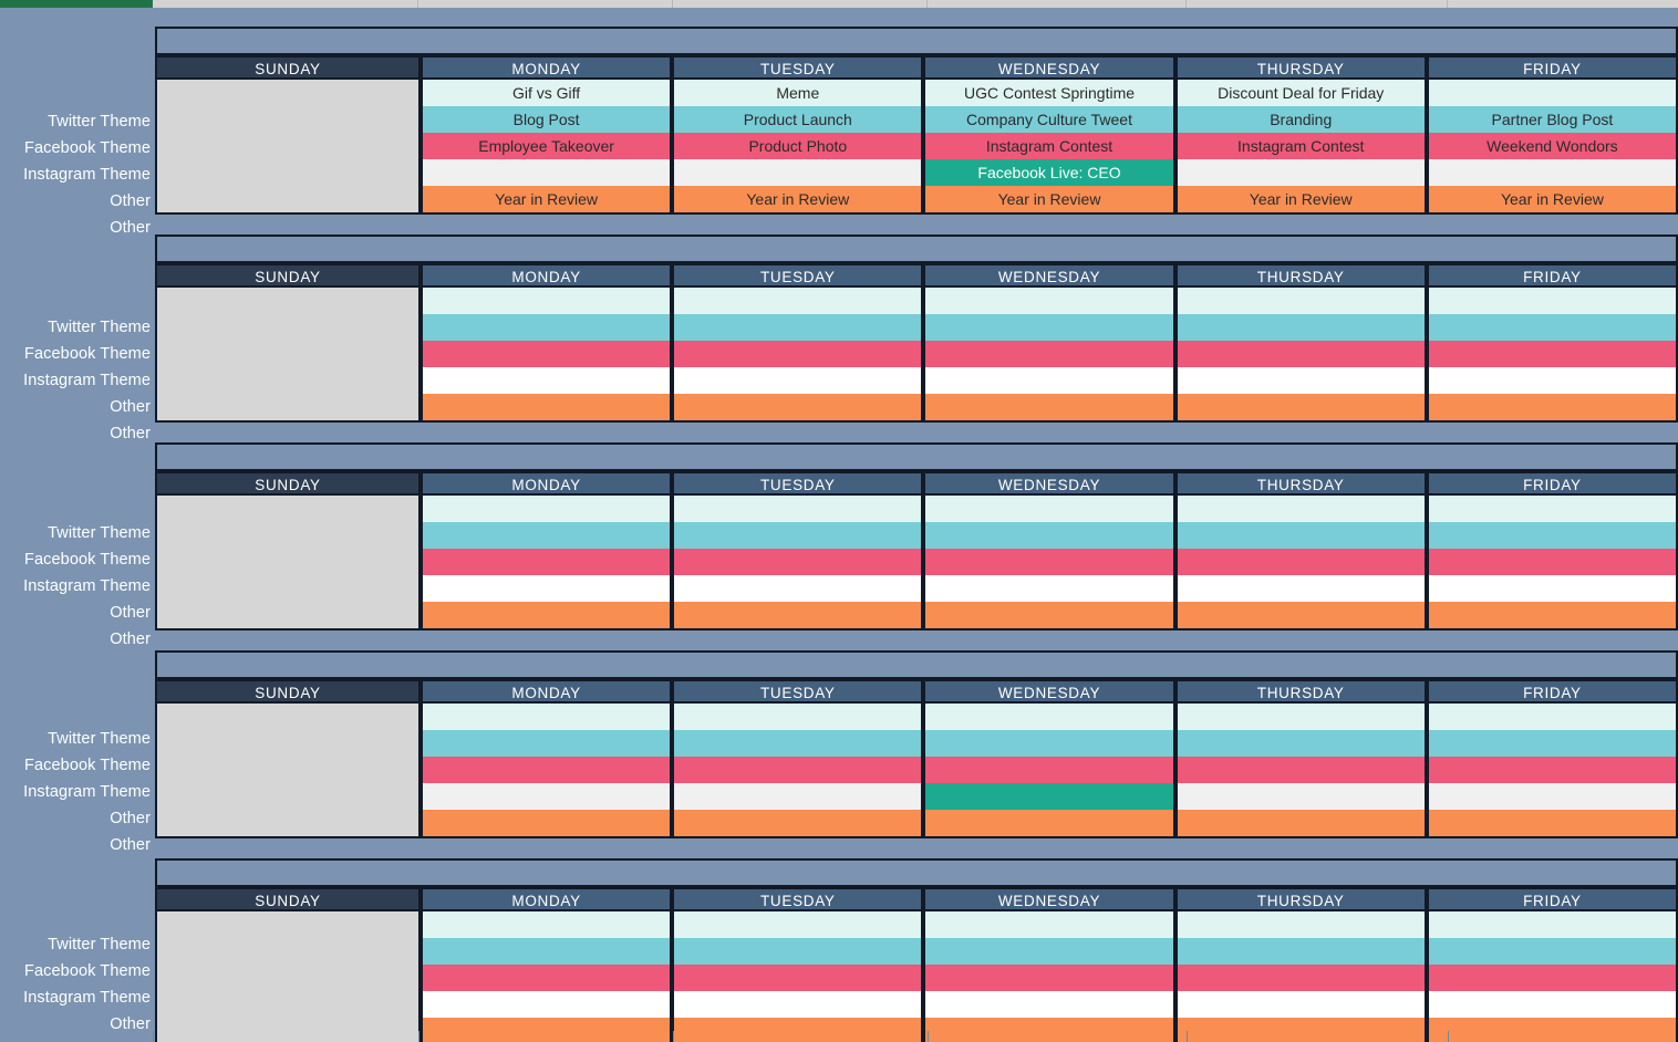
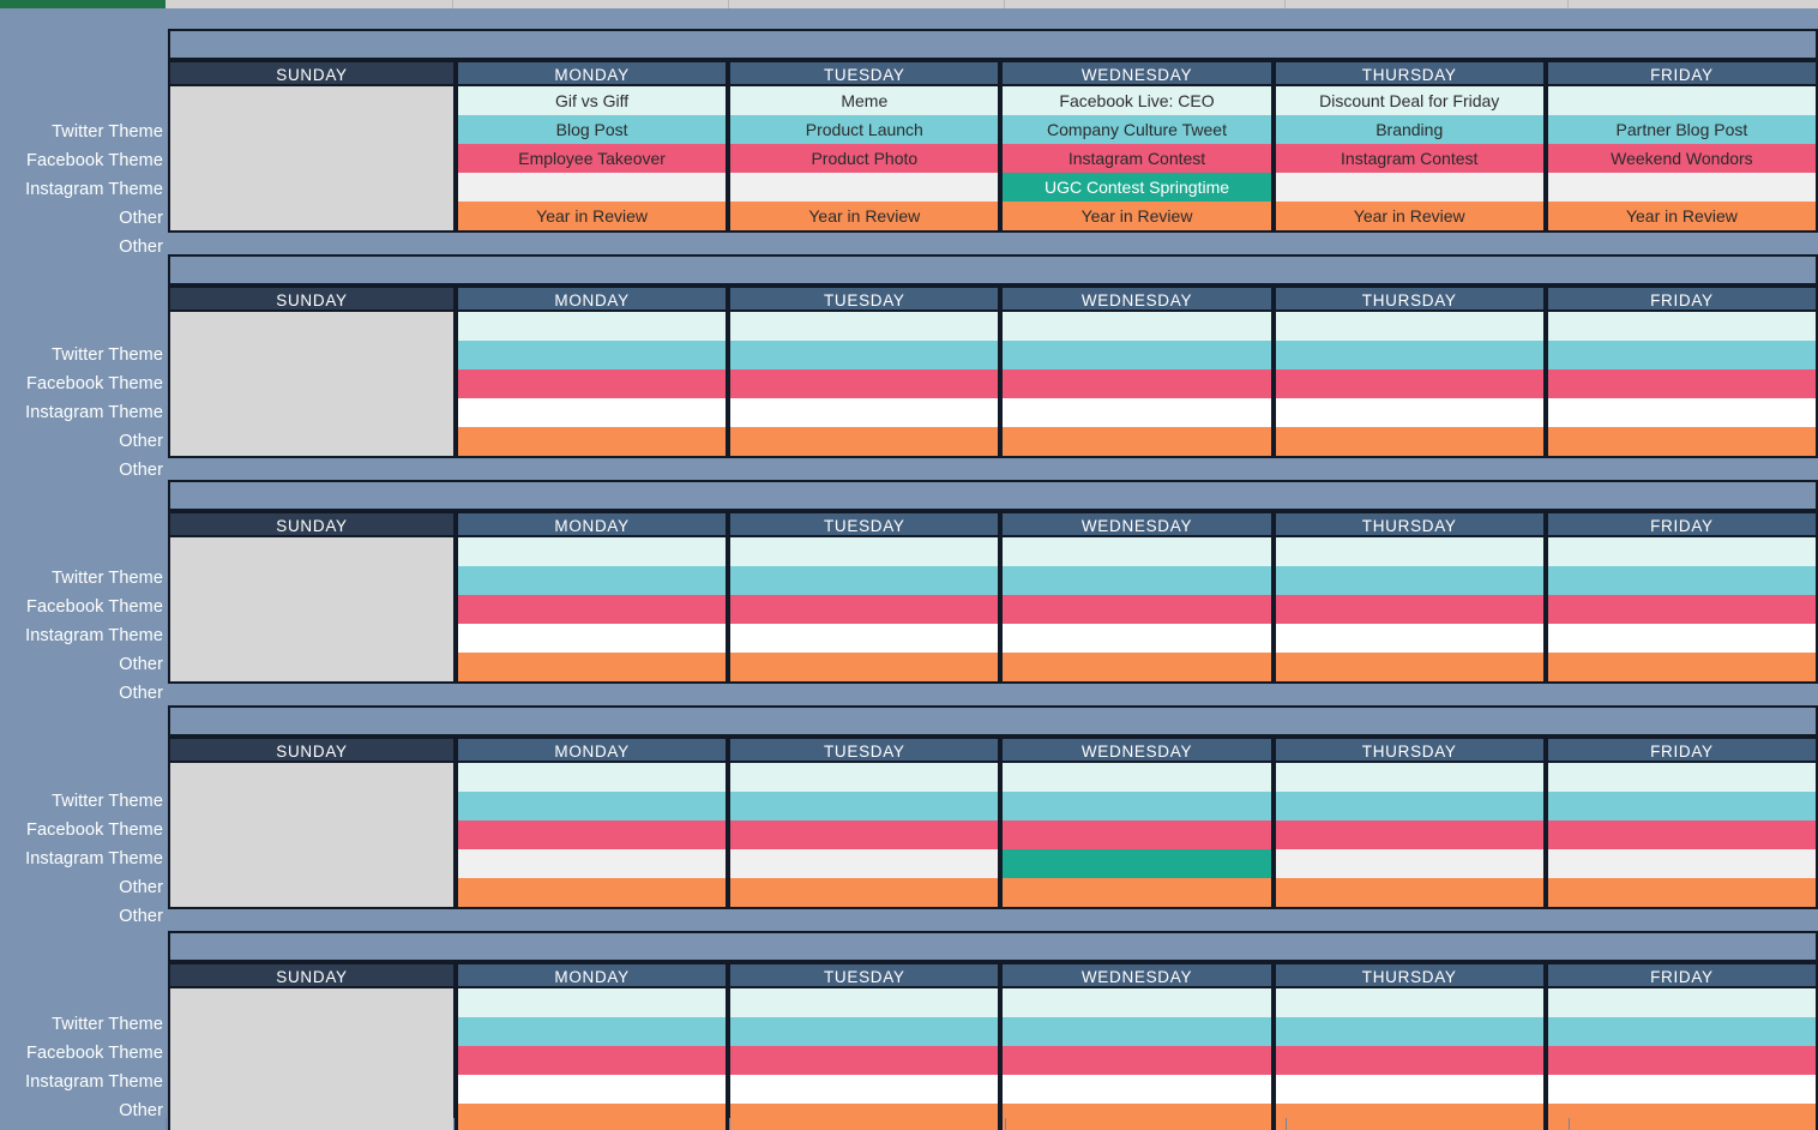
  Twitter Theme
  Facebook Theme
  Instagram Theme
  Other
  Other
  Twitter Theme
  Facebook Theme
  Instagram Theme
  Other
  Other
  Twitter Theme
  Facebook Theme
  Instagram Theme
  Other
  Other
  Twitter Theme
  Facebook Theme
  Instagram Theme
  Other
  Other
  Twitter Theme
  Facebook Theme
  Instagram Theme
  Other
  SUNDAY
  MONDAY
  Gif vs Giff
  Blog Post
  Employee Takeover
  Year in Review
  TUESDAY
  Meme
  Product Launch
  Product Photo
  Year in Review
  WEDNESDAY
- UGC Contest Springtime
+ Facebook Live: CEO
  Company Culture Tweet
  Instagram Contest
- Facebook Live: CEO
+ UGC Contest Springtime
  Year in Review
  THURSDAY
  Discount Deal for Friday
  Branding
  Instagram Contest
  Year in Review
  FRIDAY
  Partner Blog Post
  Weekend Wondors
  Year in Review
  SUNDAY
  MONDAY
  TUESDAY
  WEDNESDAY
  THURSDAY
  FRIDAY
  SUNDAY
  MONDAY
  TUESDAY
  WEDNESDAY
  THURSDAY
  FRIDAY
  SUNDAY
  MONDAY
  TUESDAY
  WEDNESDAY
  THURSDAY
  FRIDAY
  SUNDAY
  MONDAY
  TUESDAY
  WEDNESDAY
  THURSDAY
  FRIDAY
